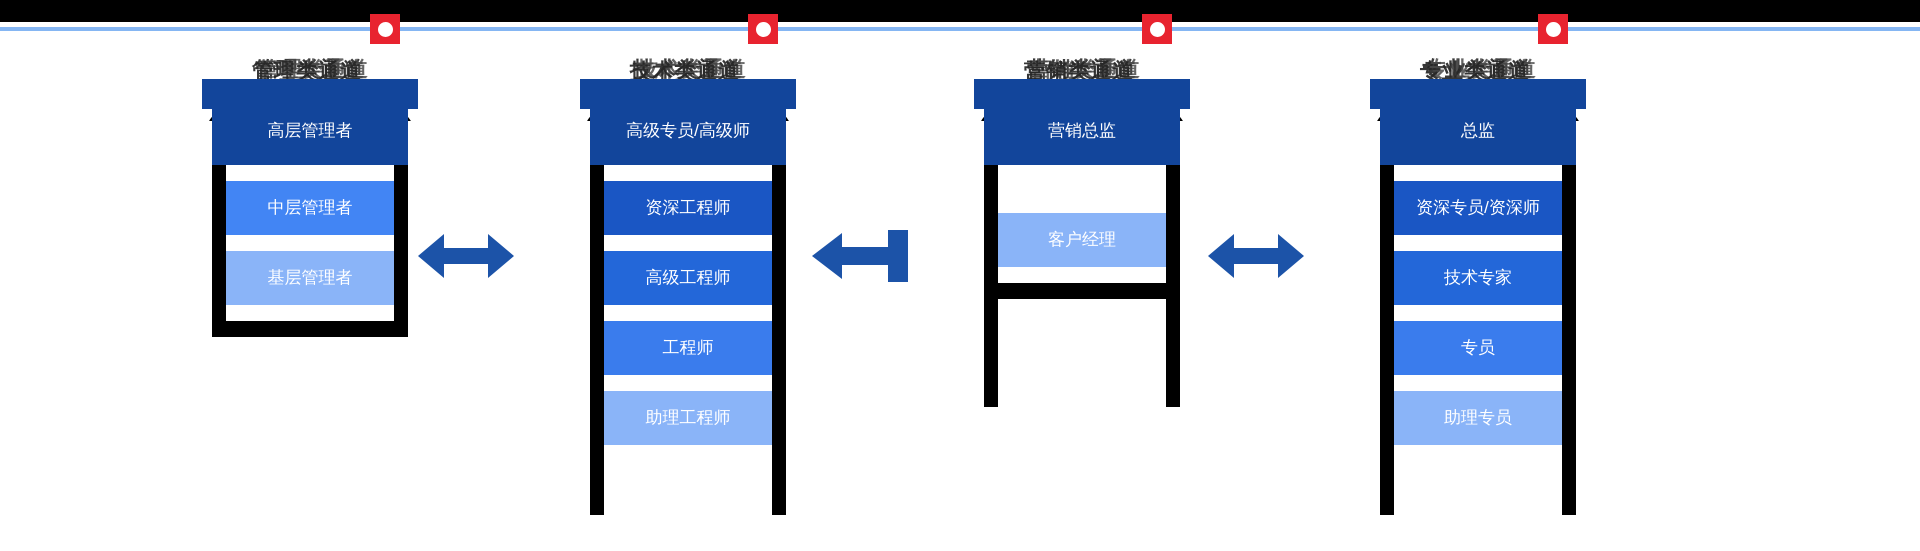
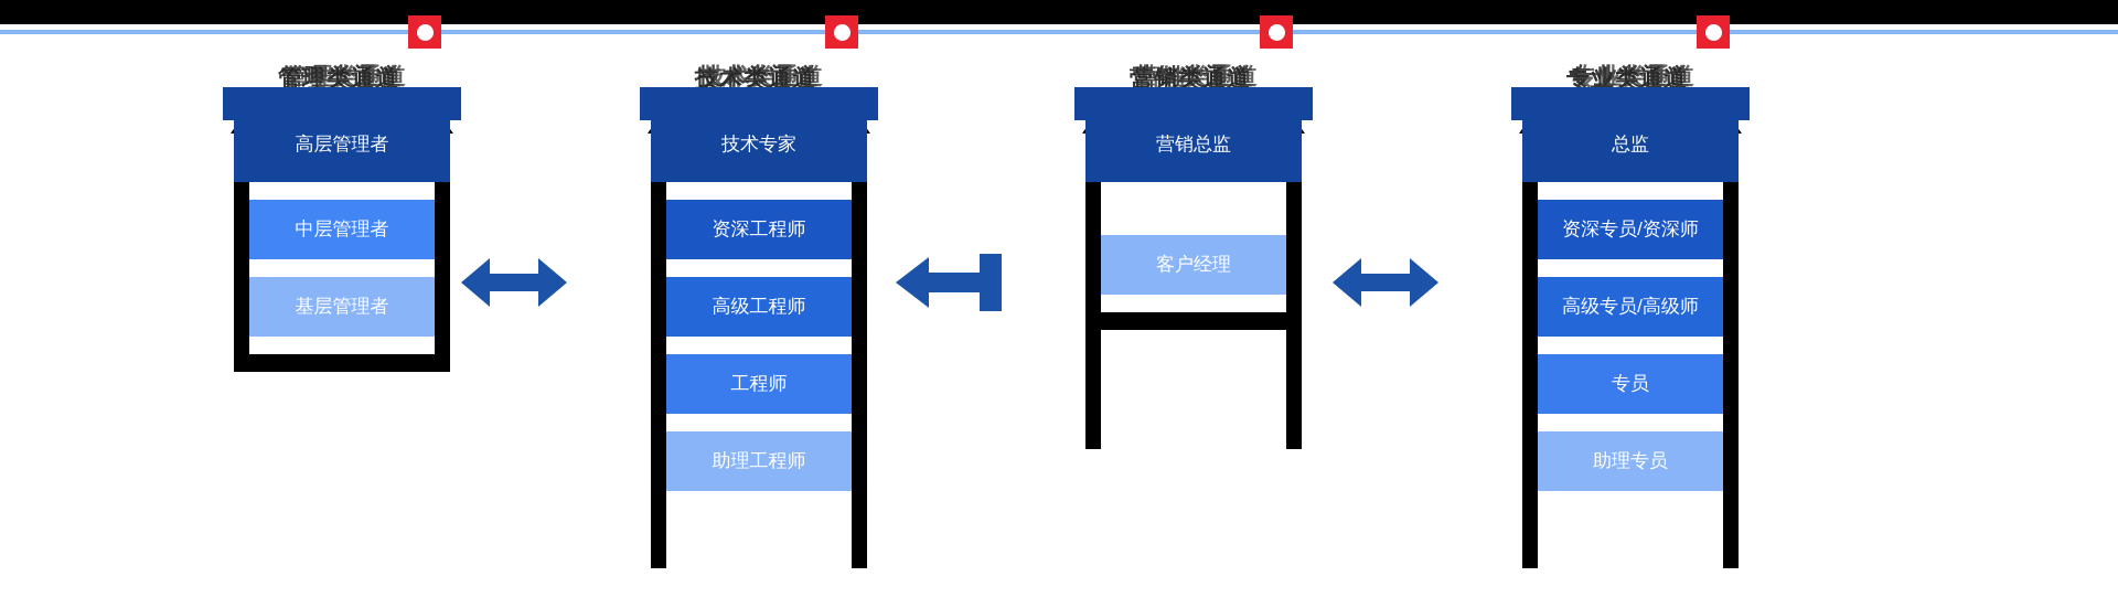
  管理类通道
  管理类通道
  高层管理者
  中层管理者
  基层管理者
  技术类通道
  技术类通道
- 高级专员/高级师
+ 技术专家
  资深工程师
  高级工程师
  工程师
  助理工程师
  营销类通道
  营销类通道
  营销总监
  客户经理
  专业类通道
  专业类通道
  总监
  资深专员/资深师
- 技术专家
+ 高级专员/高级师
  专员
  助理专员
